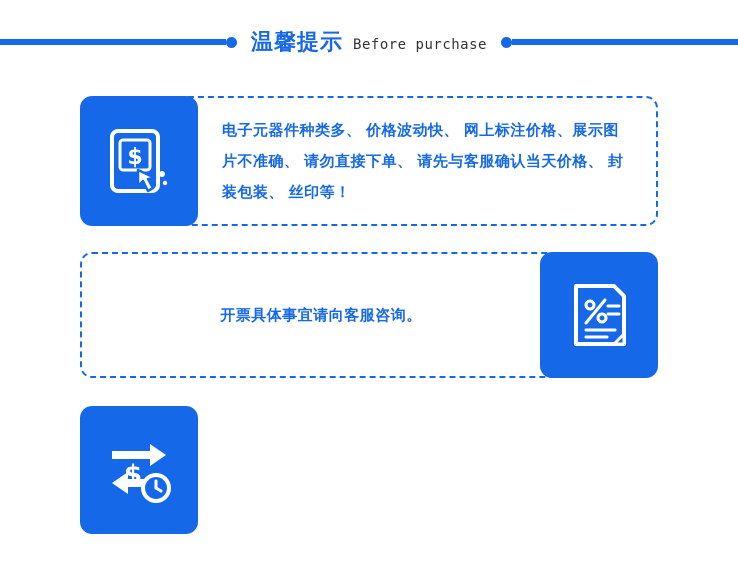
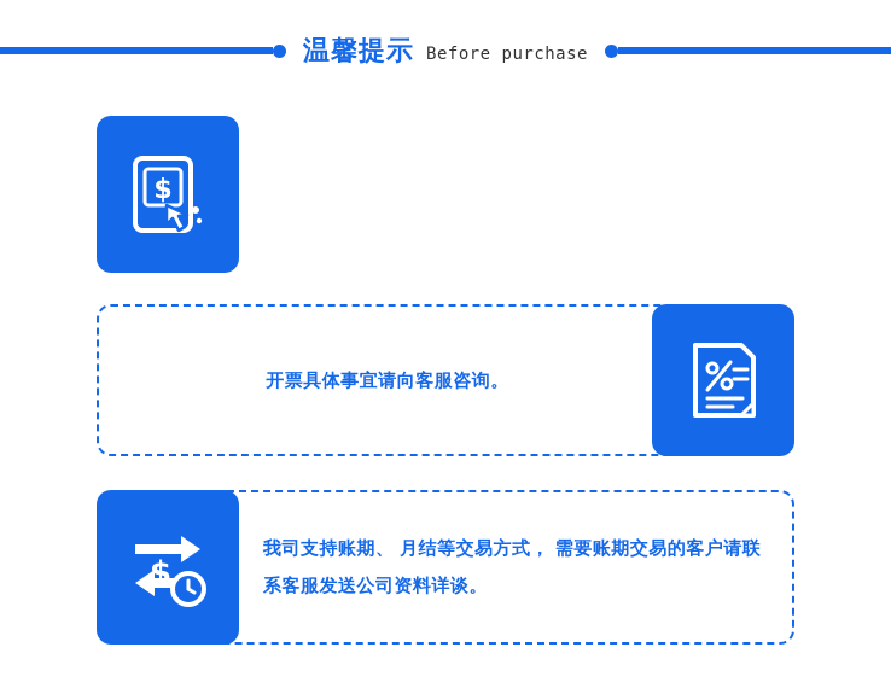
  温馨提示
  Before purchase
  $
- 电子元器件种类多、 价格波动快、 网上标注价格、展示图片不准确、 请勿直接下单、 请先与客服确认当天价格、 封装包装、 丝印等！
  开票具体事宜请向客服咨询。
  $
+ 我司支持账期、 月结等交易方式， 需要账期交易的客户请联系客服发送公司资料详谈。
